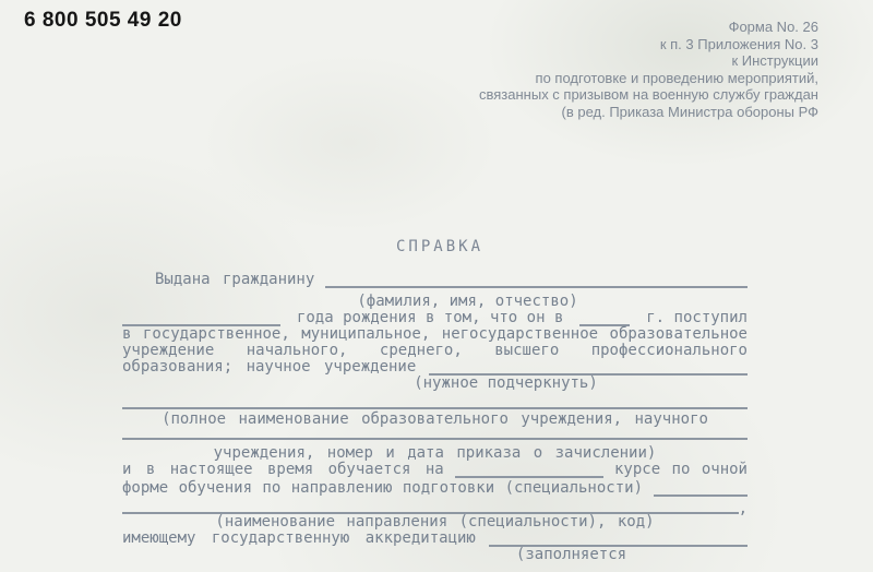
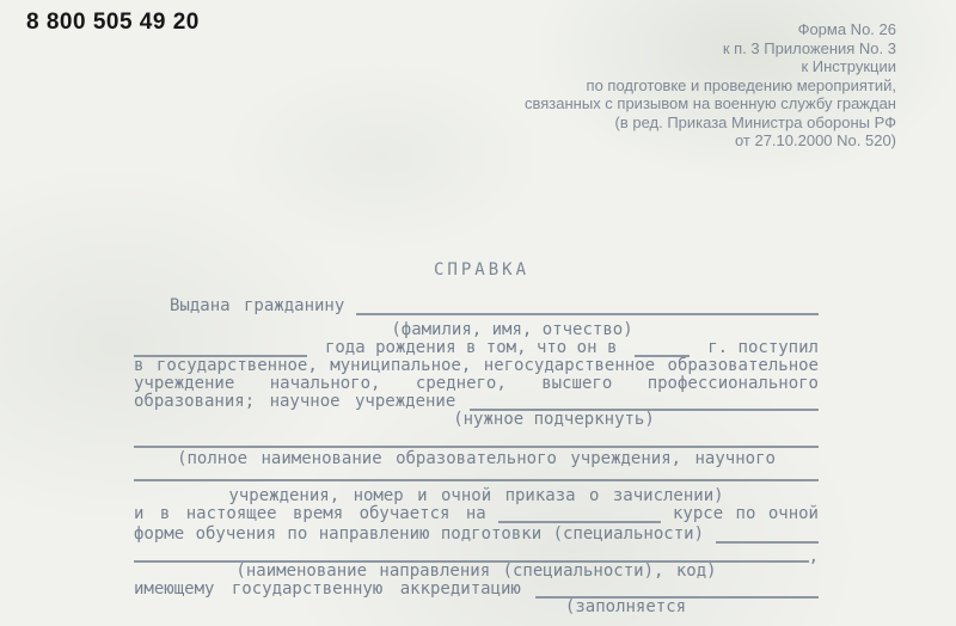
- 6 800 505 49 20
+ 8 800 505 49 20
  Форма No. 26
  к п. 3 Приложения No. 3
  к Инструкции
  по подготовке и проведению мероприятий,
  связанных с призывом на военную службу граждан
  (в ред. Приказа Министра обороны РФ
+ от 27.10.2000 No. 520)
  СПРАВКА
  Выдана гражданину
  (фамилия, имя, отчество)
  года рождения в том, что он в
  г. поступил
  в государственное, муниципальное, негосударственное образовательное
  учреждение начального, среднего, высшего профессионального
  образования; научное учреждение
  (нужное подчеркнуть)
  (полное наименование образовательного учреждения, научного
- учреждения, номер и дата приказа о зачислении)
+ учреждения, номер и очной приказа о зачислении)
  и в настоящее время обучается на
  курсе по очной
  форме обучения по направлению подготовки (специальности)
  ,
  (наименование направления (специальности), код)
  имеющему государственную аккредитацию
  (заполняется
